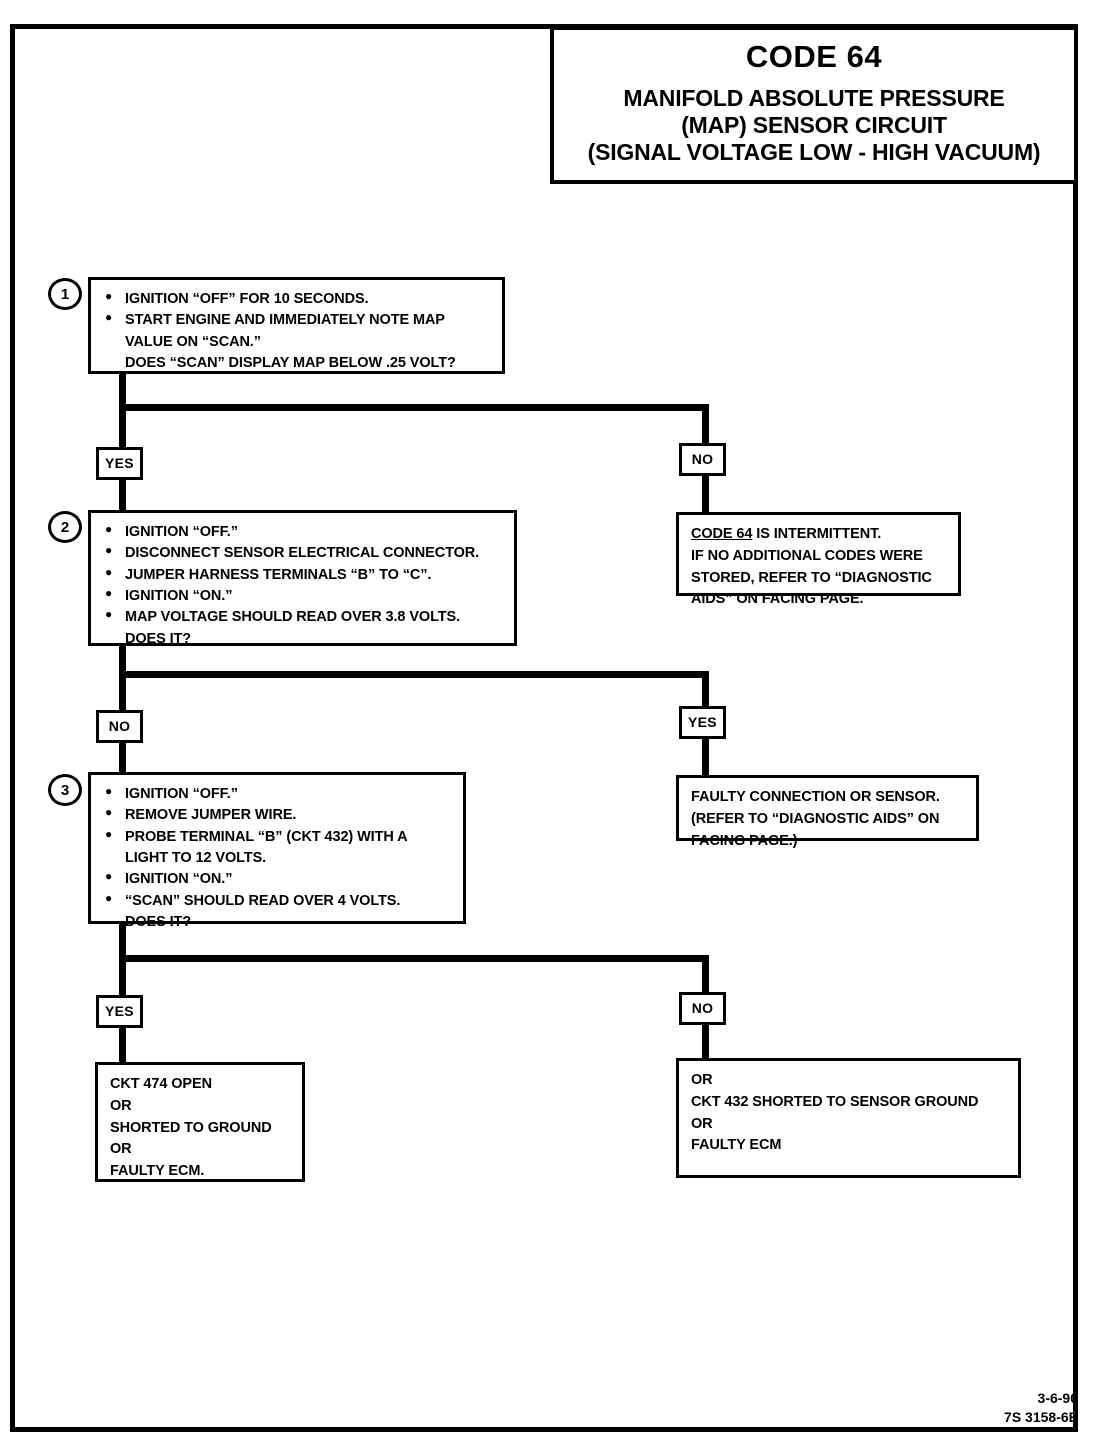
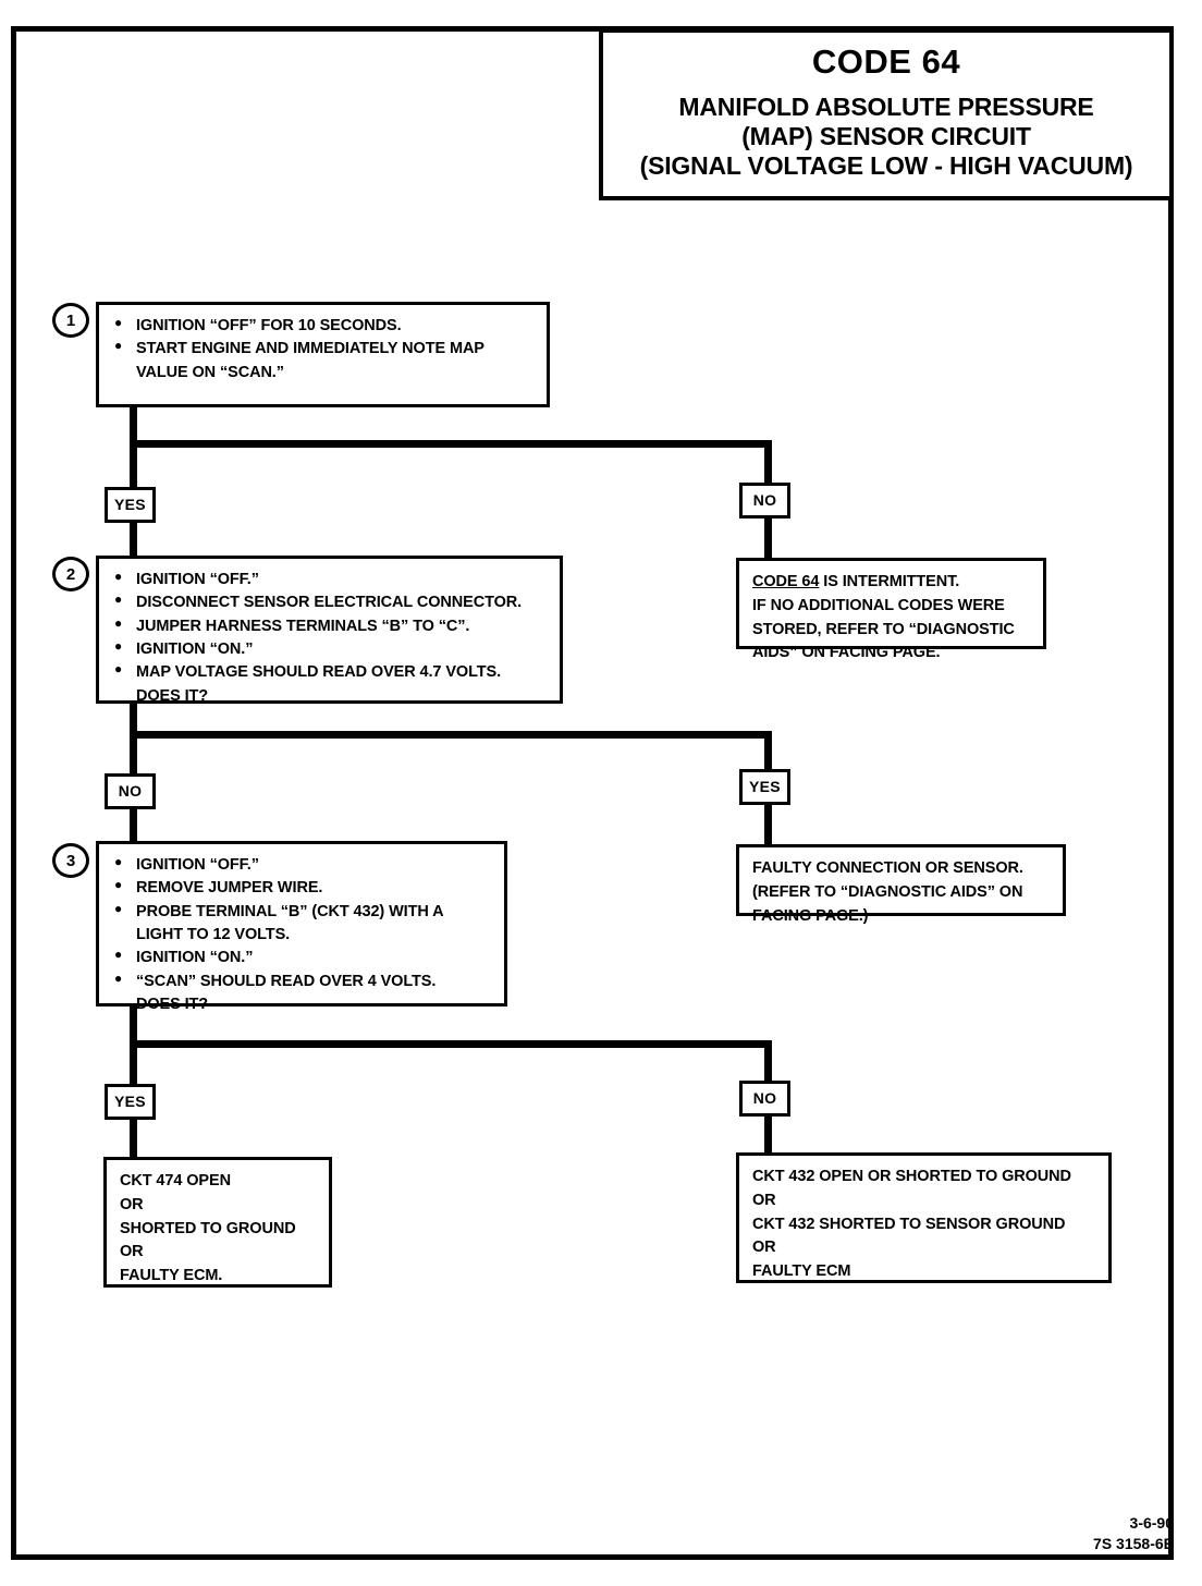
  CODE 64
  MANIFOLD ABSOLUTE PRESSURE
  (MAP) SENSOR CIRCUIT
  (SIGNAL VOLTAGE LOW - HIGH VACUUM)
  1
  IGNITION “OFF” FOR 10 SECONDS.
  START ENGINE AND IMMEDIATELY NOTE MAP
  VALUE ON “SCAN.”
- DOES “SCAN” DISPLAY MAP BELOW .25 VOLT?
  YES
  NO
  2
  IGNITION “OFF.”
  DISCONNECT SENSOR ELECTRICAL CONNECTOR.
  JUMPER HARNESS TERMINALS “B” TO “C”.
  IGNITION “ON.”
- MAP VOLTAGE SHOULD READ OVER 3.8 VOLTS.
+ MAP VOLTAGE SHOULD READ OVER 4.7 VOLTS.
  DOES IT?
  CODE 64 IS INTERMITTENT.
  IF NO ADDITIONAL CODES WERE
  STORED, REFER TO “DIAGNOSTIC
  AIDS” ON FACING PAGE.
  NO
  YES
  3
  IGNITION “OFF.”
  REMOVE JUMPER WIRE.
  PROBE TERMINAL “B” (CKT 432) WITH A
  LIGHT TO 12 VOLTS.
  IGNITION “ON.”
  “SCAN” SHOULD READ OVER 4 VOLTS.
  DOES IT?
  FAULTY CONNECTION OR SENSOR.
  (REFER TO “DIAGNOSTIC AIDS” ON
  FACING PAGE.)
  YES
  NO
  CKT 474 OPEN
  OR
  SHORTED TO GROUND
  OR
  FAULTY ECM.
+ CKT 432 OPEN OR SHORTED TO GROUND
  OR
  CKT 432 SHORTED TO SENSOR GROUND
  OR
  FAULTY ECM
  3-6-90
  7S 3158-6E
